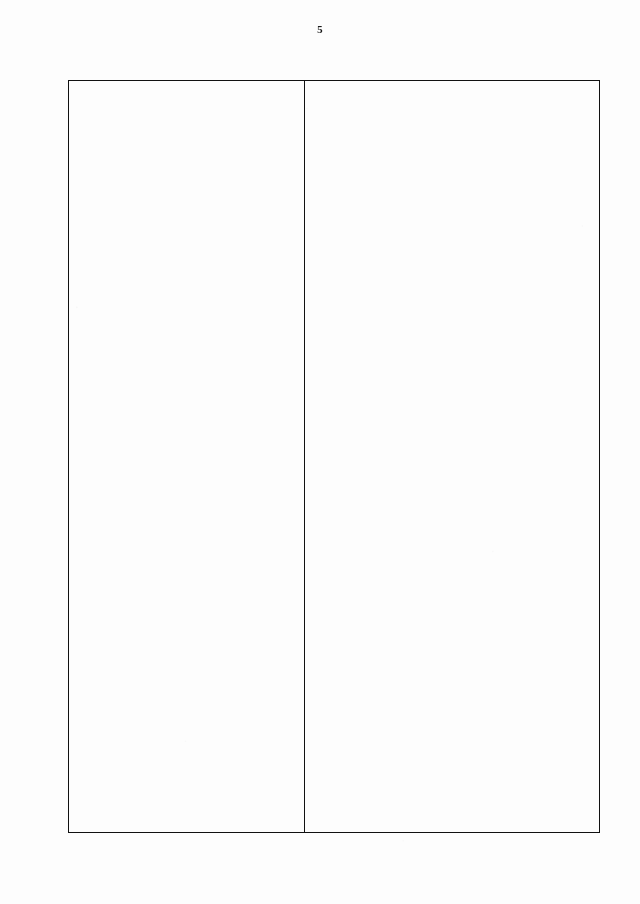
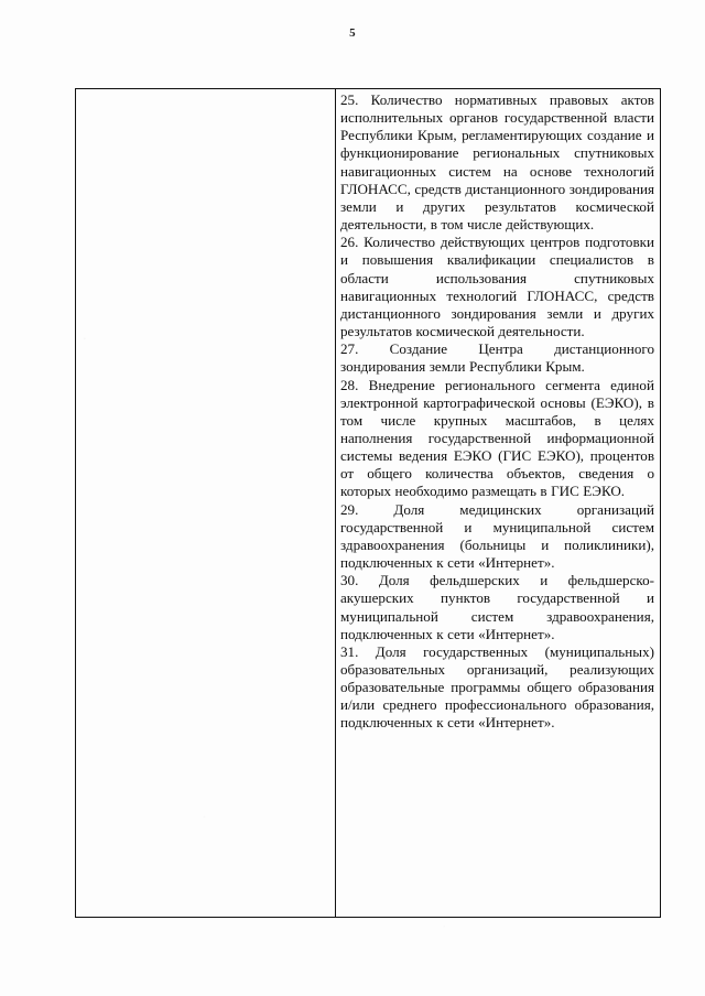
  5
+ 25. Количество нормативных правовых актов исполнительных органов государственной власти Республики Крым, регламентирующих создание и функционирование региональных спутниковых навигационных систем на основе технологий ГЛОНАСС, средств дистанционного зондирования земли и других результатов космической деятельности, в том числе действующих.
+ 26. Количество действующих центров подготовки и повышения квалификации специалистов в области использования спутниковых навигационных технологий ГЛОНАСС, средств дистанционного зондирования земли и других результатов космической деятельности.
+ 27. Создание Центра дистанционного зондирования земли Республики Крым.
+ 28. Внедрение регионального сегмента единой электронной картографической основы (ЕЭКО), в том числе крупных масштабов, в целях наполнения государственной информационной системы ведения ЕЭКО (ГИС ЕЭКО), процентов от общего количества объектов, сведения о которых необходимо размещать в ГИС ЕЭКО.
+ 29. Доля медицинских организаций государственной и муниципальной систем здравоохранения (больницы и поликлиники), подключенных к сети «Интернет».
+ 30. Доля фельдшерских и фельдшерско-акушерских пунктов государственной и муниципальной систем здравоохранения, подключенных к сети «Интернет».
+ 31. Доля государственных (муниципальных) образовательных организаций, реализующих образовательные программы общего образования и/или среднего профессионального образования, подключенных к сети «Интернет».
